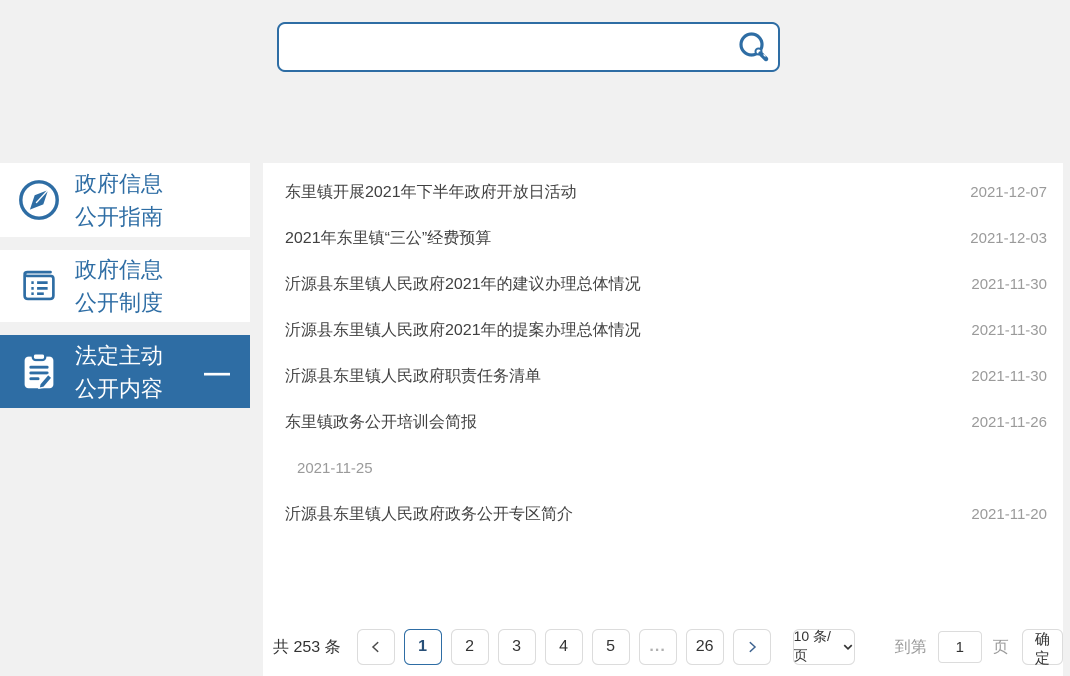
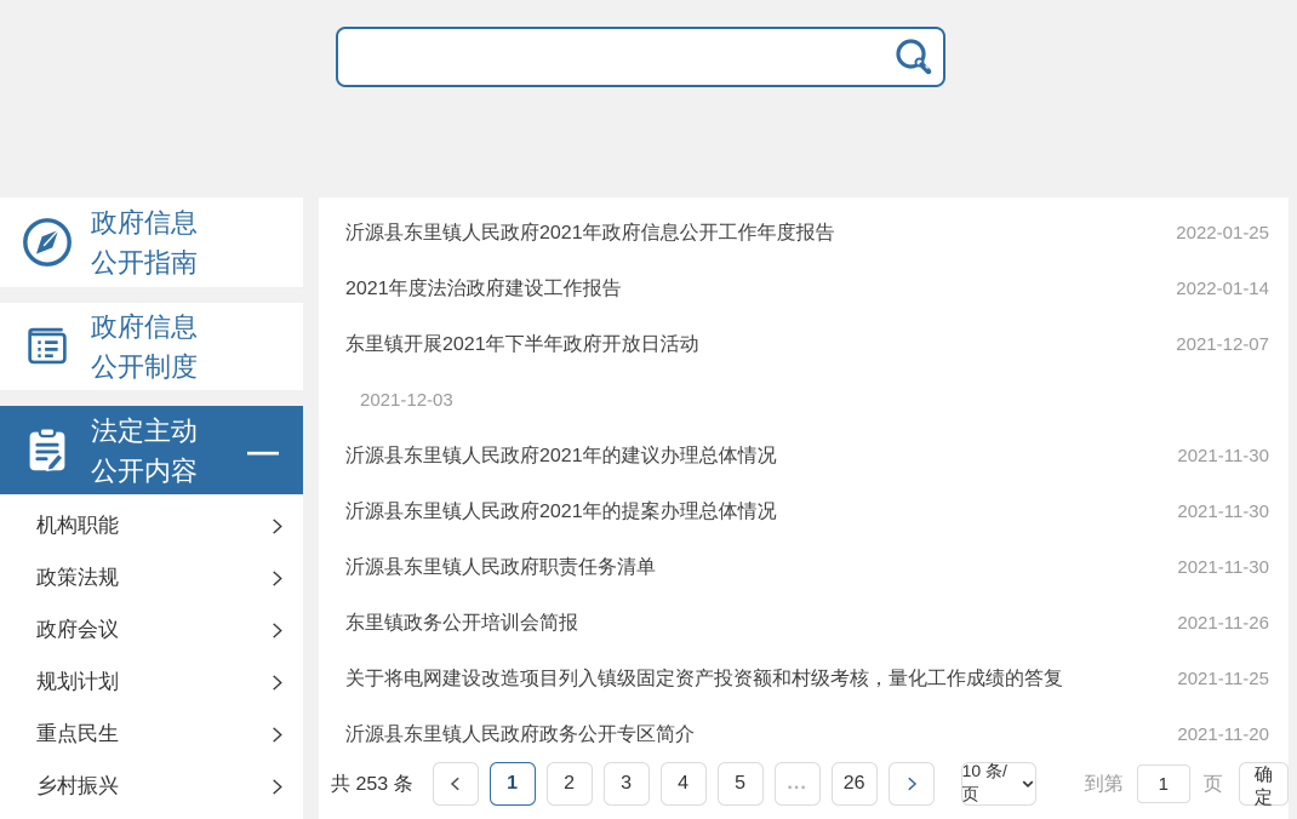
  政府信息
  公开指南
  政府信息
  公开制度
  法定主动
  公开内容
  —
+ 机构职能
+ 政策法规
+ 政府会议
+ 规划计划
+ 重点民生
+ 乡村振兴
+ 沂源县东里镇人民政府2021年政府信息公开工作年度报告
+ 2022-01-25
+ 2021年度法治政府建设工作报告
+ 2022-01-14
  东里镇开展2021年下半年政府开放日活动
  2021-12-07
- 2021年东里镇“三公”经费预算
  2021-12-03
  沂源县东里镇人民政府2021年的建议办理总体情况
  2021-11-30
  沂源县东里镇人民政府2021年的提案办理总体情况
  2021-11-30
  沂源县东里镇人民政府职责任务清单
  2021-11-30
  东里镇政务公开培训会简报
  2021-11-26
+ 关于将电网建设改造项目列入镇级固定资产投资额和村级考核，量化工作成绩的答复
  2021-11-25
  沂源县东里镇人民政府政务公开专区简介
  2021-11-20
  共 253 条
  1
  2
  3
  4
  5
  ...
  26
  10 条/页
  到第
  1
  页
  确定
